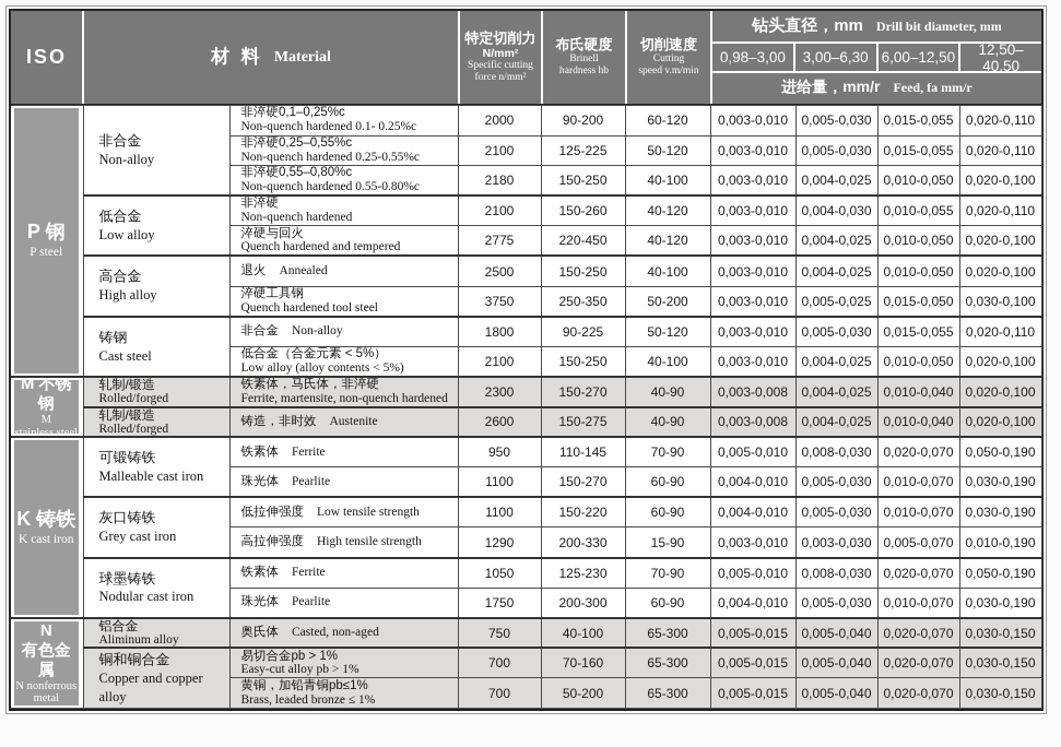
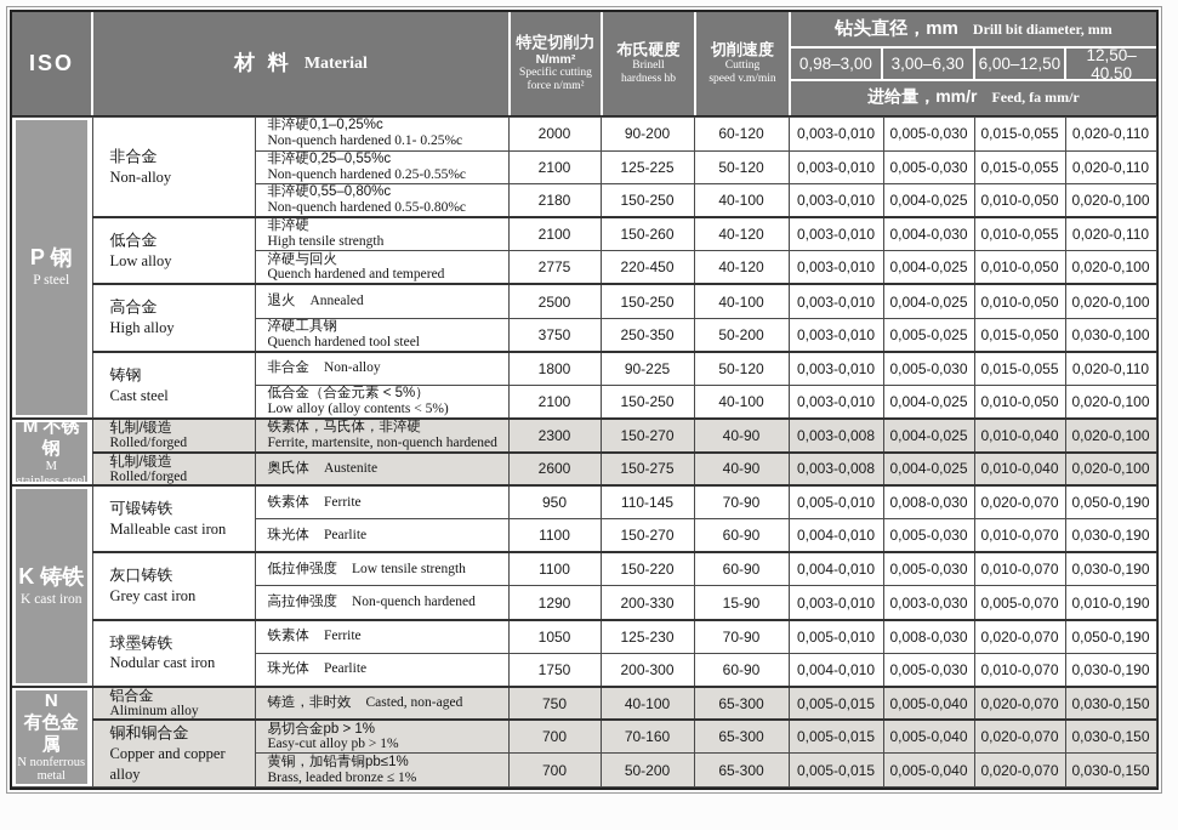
  ISO
  材 料
  Material
  特定切削力
  N/mm²
  Specific cutting
  force n/mm²
  布氏硬度
  Brinell
  hardness hb
  切削速度
  Cutting
  speed v.m/min
  钻头直径，mm
  Drill bit diameter, mm
  0,98–3,00
  3,00–6,30
  6,00–12,50
  12,50–40,50
  进给量，mm/r
  Feed, fa mm/r
  P 钢 P steel	非合金 Non-alloy	非淬硬0,1–0,25%c Non-quench hardened 0.1- 0.25%c	2000	90-200	60-120	0,003-0,010	0,005-0,030	0,015-0,055	0,020-0,110
  非淬硬0,25–0,55%c Non-quench hardened 0.25-0.55%c	2100	125-225	50-120	0,003-0,010	0,005-0,030	0,015-0,055	0,020-0,110
  非淬硬0,55–0,80%c Non-quench hardened 0.55-0.80%c	2180	150-250	40-100	0,003-0,010	0,004-0,025	0,010-0,050	0,020-0,100
- 低合金 Low alloy	非淬硬 Non-quench hardened	2100	150-260	40-120	0,003-0,010	0,004-0,030	0,010-0,055	0,020-0,110
+ 低合金 Low alloy	非淬硬 High tensile strength	2100	150-260	40-120	0,003-0,010	0,004-0,030	0,010-0,055	0,020-0,110
  淬硬与回火 Quench hardened and tempered	2775	220-450	40-120	0,003-0,010	0,004-0,025	0,010-0,050	0,020-0,100
  高合金 High alloy	退火 Annealed	2500	150-250	40-100	0,003-0,010	0,004-0,025	0,010-0,050	0,020-0,100
  淬硬工具钢 Quench hardened tool steel	3750	250-350	50-200	0,003-0,010	0,005-0,025	0,015-0,050	0,030-0,100
  铸钢 Cast steel	非合金 Non-alloy	1800	90-225	50-120	0,003-0,010	0,005-0,030	0,015-0,055	0,020-0,110
  低合金（合金元素 < 5%） Low alloy (alloy contents < 5%)	2100	150-250	40-100	0,003-0,010	0,004-0,025	0,010-0,050	0,020-0,100
  M 不锈钢 M stainless steel	轧制/锻造 Rolled/forged	铁素体，马氏体，非淬硬 Ferrite, martensite, non-quench hardened	2300	150-270	40-90	0,003-0,008	0,004-0,025	0,010-0,040	0,020-0,100
- 轧制/锻造 Rolled/forged	铸造，非时效 Austenite	2600	150-275	40-90	0,003-0,008	0,004-0,025	0,010-0,040	0,020-0,100
+ 轧制/锻造 Rolled/forged	奥氏体 Austenite	2600	150-275	40-90	0,003-0,008	0,004-0,025	0,010-0,040	0,020-0,100
  K 铸铁 K cast iron	可锻铸铁 Malleable cast iron	铁素体 Ferrite	950	110-145	70-90	0,005-0,010	0,008-0,030	0,020-0,070	0,050-0,190
  珠光体 Pearlite	1100	150-270	60-90	0,004-0,010	0,005-0,030	0,010-0,070	0,030-0,190
  灰口铸铁 Grey cast iron	低拉伸强度 Low tensile strength	1100	150-220	60-90	0,004-0,010	0,005-0,030	0,010-0,070	0,030-0,190
- 高拉伸强度 High tensile strength	1290	200-330	15-90	0,003-0,010	0,003-0,030	0,005-0,070	0,010-0,190
+ 高拉伸强度 Non-quench hardened	1290	200-330	15-90	0,003-0,010	0,003-0,030	0,005-0,070	0,010-0,190
  球墨铸铁 Nodular cast iron	铁素体 Ferrite	1050	125-230	70-90	0,005-0,010	0,008-0,030	0,020-0,070	0,050-0,190
  珠光体 Pearlite	1750	200-300	60-90	0,004-0,010	0,005-0,030	0,010-0,070	0,030-0,190
- N 有色金属 N nonferrous metal	铝合金 Aliminum alloy	奥氏体 Casted, non-aged	750	40-100	65-300	0,005-0,015	0,005-0,040	0,020-0,070	0,030-0,150
+ N 有色金属 N nonferrous metal	铝合金 Aliminum alloy	铸造，非时效 Casted, non-aged	750	40-100	65-300	0,005-0,015	0,005-0,040	0,020-0,070	0,030-0,150
  铜和铜合金 Copper and copper alloy	易切合金pb > 1% Easy-cut alloy pb > 1%	700	70-160	65-300	0,005-0,015	0,005-0,040	0,020-0,070	0,030-0,150
  黄铜，加铅青铜pb≤1% Brass, leaded bronze ≤ 1%	700	50-200	65-300	0,005-0,015	0,005-0,040	0,020-0,070	0,030-0,150
